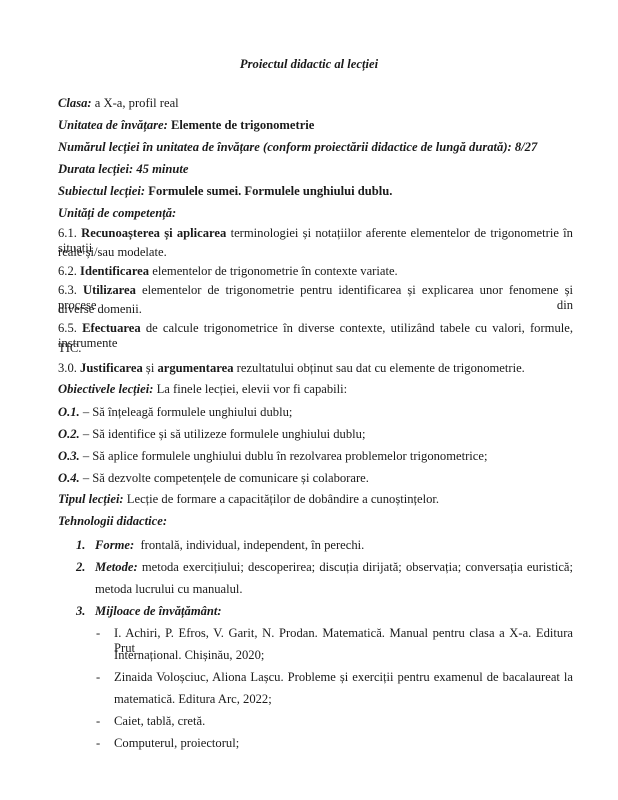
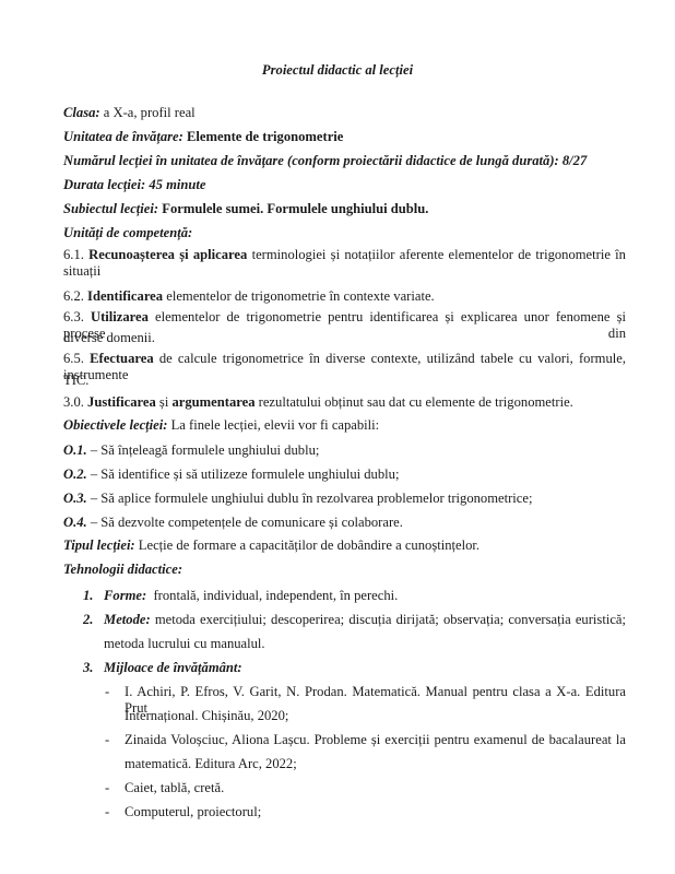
  Proiectul didactic al lecției
  Clasa: a X-a, profil real
  Unitatea de învățare: Elemente de trigonometrie
  Numărul lecției în unitatea de învățare (conform proiectării didactice de lungă durată): 8/27
  Durata lecției: 45 minute
  Subiectul lecției: Formulele sumei. Formulele unghiului dublu.
  Unități de competență:
  6.1. Recunoașterea și aplicarea terminologiei și notațiilor aferente elementelor de trigonometrie în situații
- reale și/sau modelate.
  6.2. Identificarea elementelor de trigonometrie în contexte variate.
  6.3. Utilizarea elementelor de trigonometrie pentru identificarea și explicarea unor fenomene și procese din
  diverse domenii.
  6.5. Efectuarea de calcule trigonometrice în diverse contexte, utilizând tabele cu valori, formule, instrumente
  TIC.
  3.0. Justificarea și argumentarea rezultatului obținut sau dat cu elemente de trigonometrie.
  Obiectivele lecției: La finele lecției, elevii vor fi capabili:
  O.1. – Să înțeleagă formulele unghiului dublu;
  O.2. – Să identifice și să utilizeze formulele unghiului dublu;
  O.3. – Să aplice formulele unghiului dublu în rezolvarea problemelor trigonometrice;
  O.4. – Să dezvolte competențele de comunicare și colaborare.
  Tipul lecției: Lecție de formare a capacităților de dobândire a cunoștințelor.
  Tehnologii didactice:
  1.
  Forme: frontală, individual, independent, în perechi.
  2.
  Metode: metoda exercițiului; descoperirea; discuția dirijată; observația; conversația euristică;
  metoda lucrului cu manualul.
  3.
  Mijloace de învățământ:
  -
  I. Achiri, P. Efros, V. Garit, N. Prodan. Matematică. Manual pentru clasa a X-a. Editura Prut
  Internațional. Chișinău, 2020;
  -
  Zinaida Voloșciuc, Aliona Lașcu. Probleme și exerciții pentru examenul de bacalaureat la
  matematică. Editura Arc, 2022;
  -
  Caiet, tablă, cretă.
  -
  Computerul, proiectorul;
